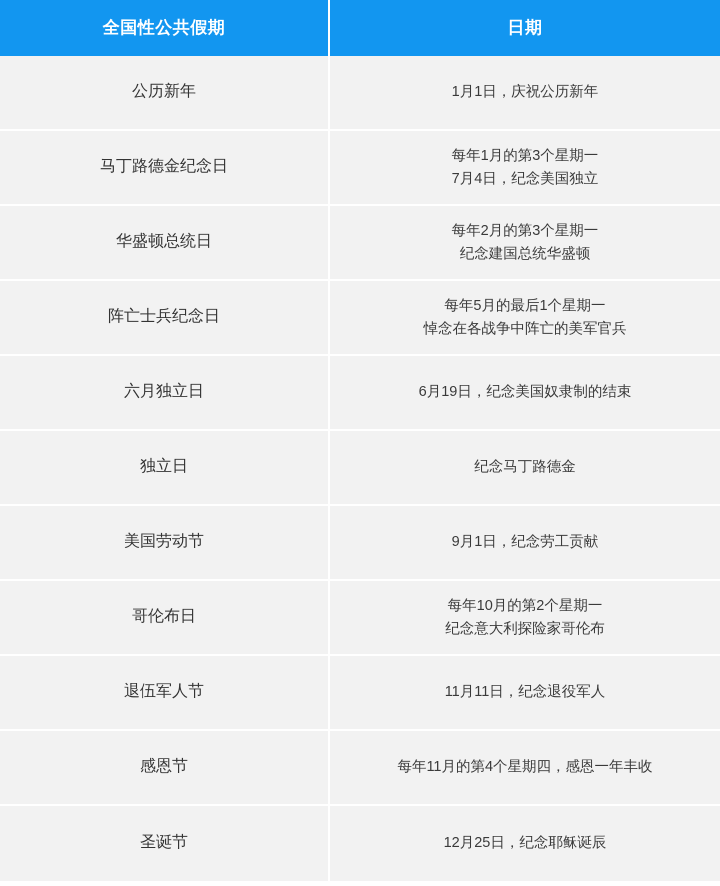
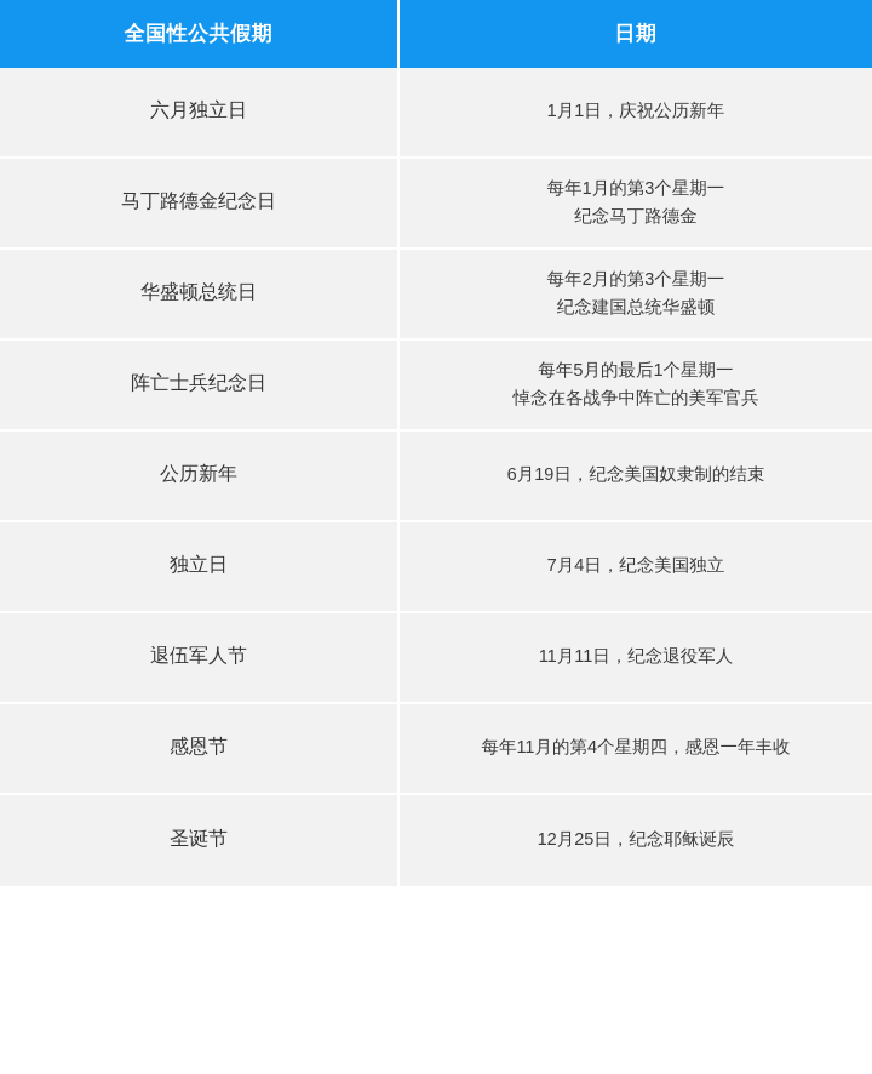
  全国性公共假期	日期
- 公历新年	1月1日，庆祝公历新年
+ 六月独立日	1月1日，庆祝公历新年
- 马丁路德金纪念日	每年1月的第3个星期一7月4日，纪念美国独立
+ 马丁路德金纪念日	每年1月的第3个星期一纪念马丁路德金
  华盛顿总统日	每年2月的第3个星期一纪念建国总统华盛顿
  阵亡士兵纪念日	每年5月的最后1个星期一悼念在各战争中阵亡的美军官兵
- 六月独立日	6月19日，纪念美国奴隶制的结束
+ 公历新年	6月19日，纪念美国奴隶制的结束
- 独立日	纪念马丁路德金
+ 独立日	7月4日，纪念美国独立
- 美国劳动节	9月1日，纪念劳工贡献
- 哥伦布日	每年10月的第2个星期一纪念意大利探险家哥伦布
  退伍军人节	11月11日，纪念退役军人
  感恩节	每年11月的第4个星期四，感恩一年丰收
  圣诞节	12月25日，纪念耶稣诞辰
